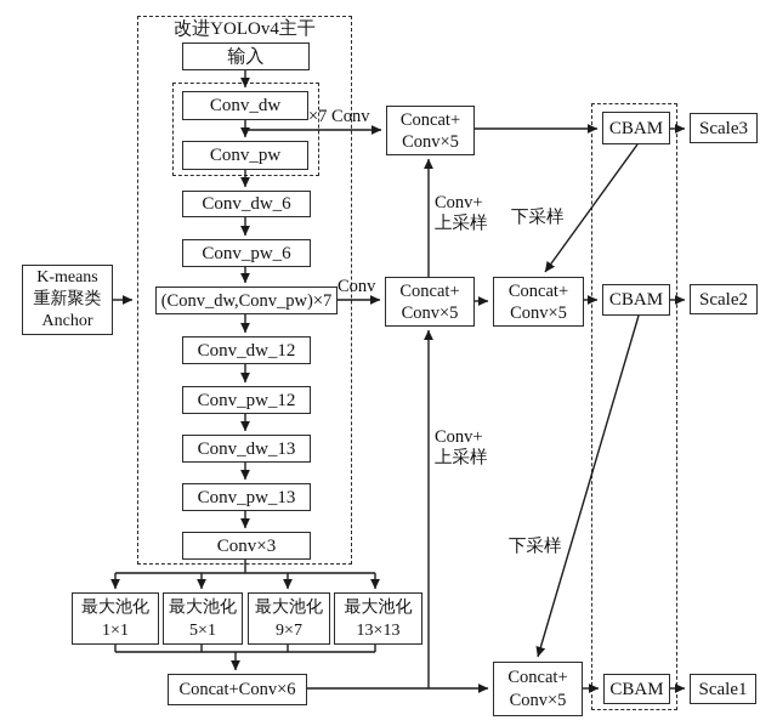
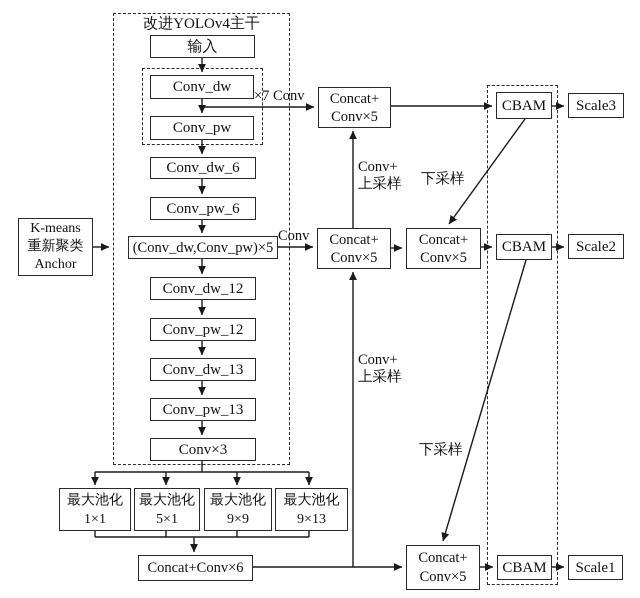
  改进YOLOv4主干
  输入
  Conv_dw
  Conv_pw
  Conv_dw_6
  Conv_pw_6
- (Conv_dw,Conv_pw)×7
+ (Conv_dw,Conv_pw)×5
  Conv_dw_12
  Conv_pw_12
  Conv_dw_13
  Conv_pw_13
  Conv×3
  K-means
  重新聚类
  Anchor
  最大池化
  1×1
  最大池化
  5×1
  最大池化
- 9×7
+ 9×9
  最大池化
- 13×13
+ 9×13
  Concat+Conv×6
  Concat+
  Conv×5
  Concat+
  Conv×5
  Concat+
  Conv×5
  Concat+
  Conv×5
  CBAM
  CBAM
  CBAM
  Scale3
  Scale2
  Scale1
  ×7 Conv
  Conv
  Conv+
  上采样
  Conv+
  上采样
  下采样
  下采样
